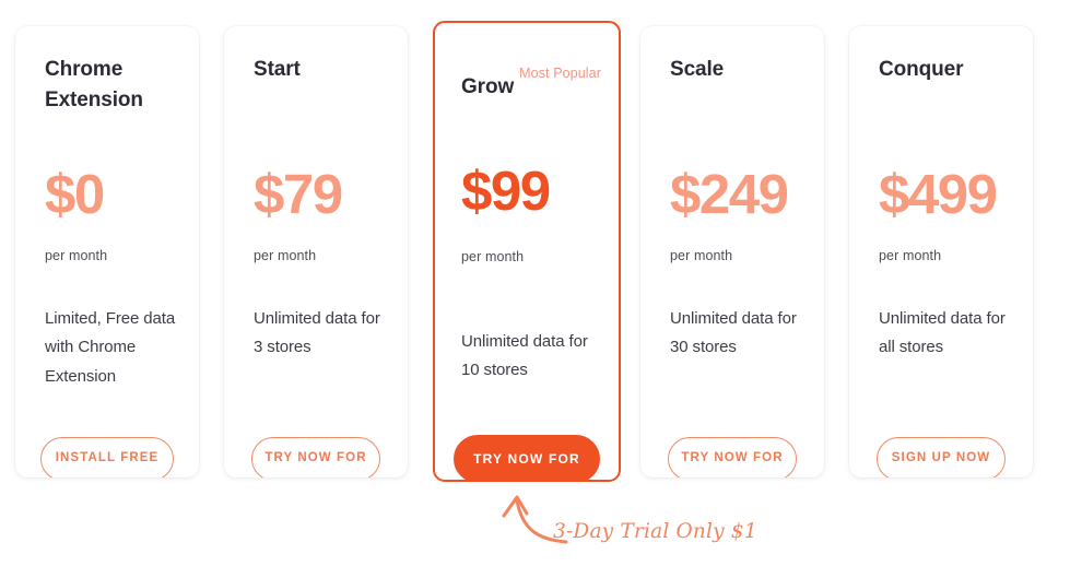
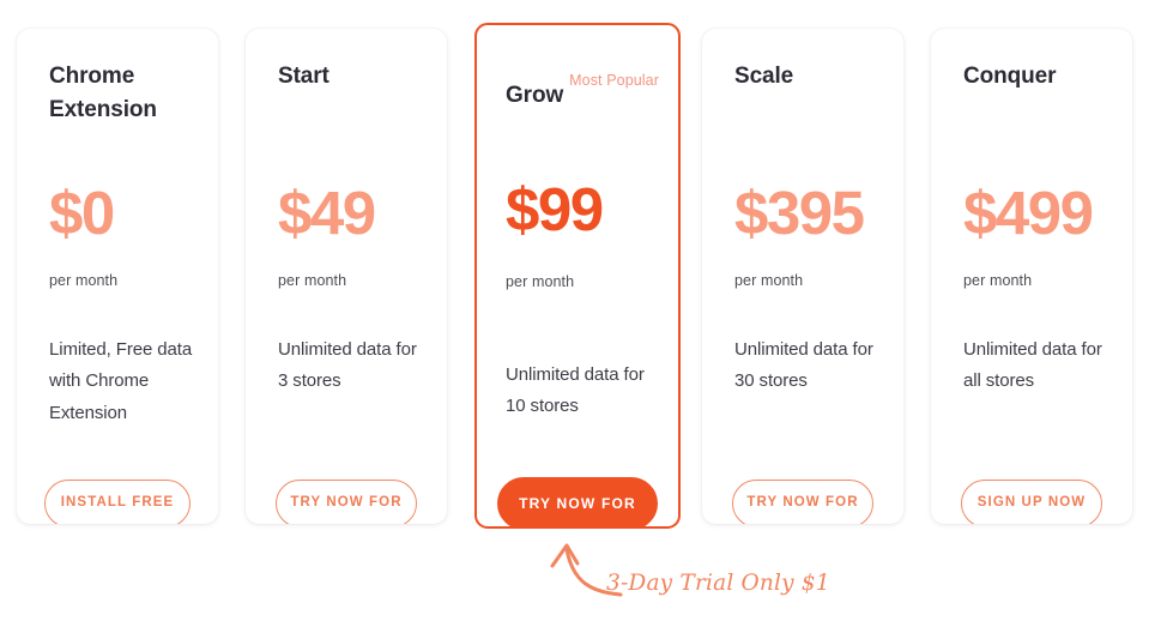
  Chrome Extension
  $0
  per month
  Limited, Free data with Chrome Extension
  INSTALL FREE
  Start
- $79
+ $49
  per month
  Unlimited data for 3 stores
  TRY NOW FOR
  Most Popular
  Grow
  $99
  per month
  Unlimited data for 10 stores
  TRY NOW FOR
  Scale
- $249
+ $395
  per month
  Unlimited data for 30 stores
  TRY NOW FOR
  Conquer
  $499
  per month
  Unlimited data for all stores
  SIGN UP NOW
  3-Day Trial Only $1
